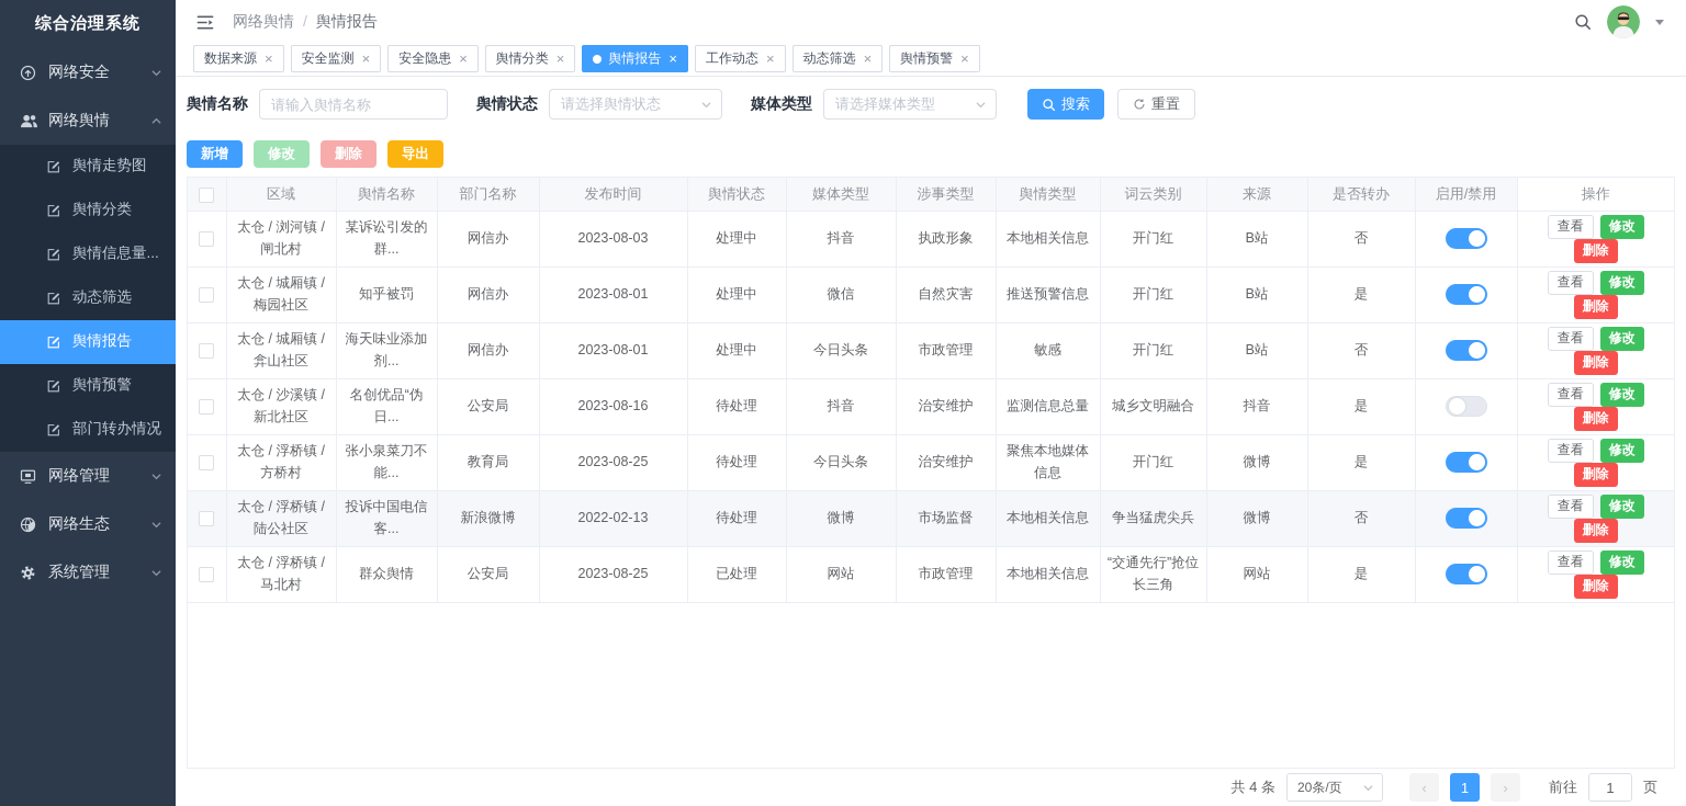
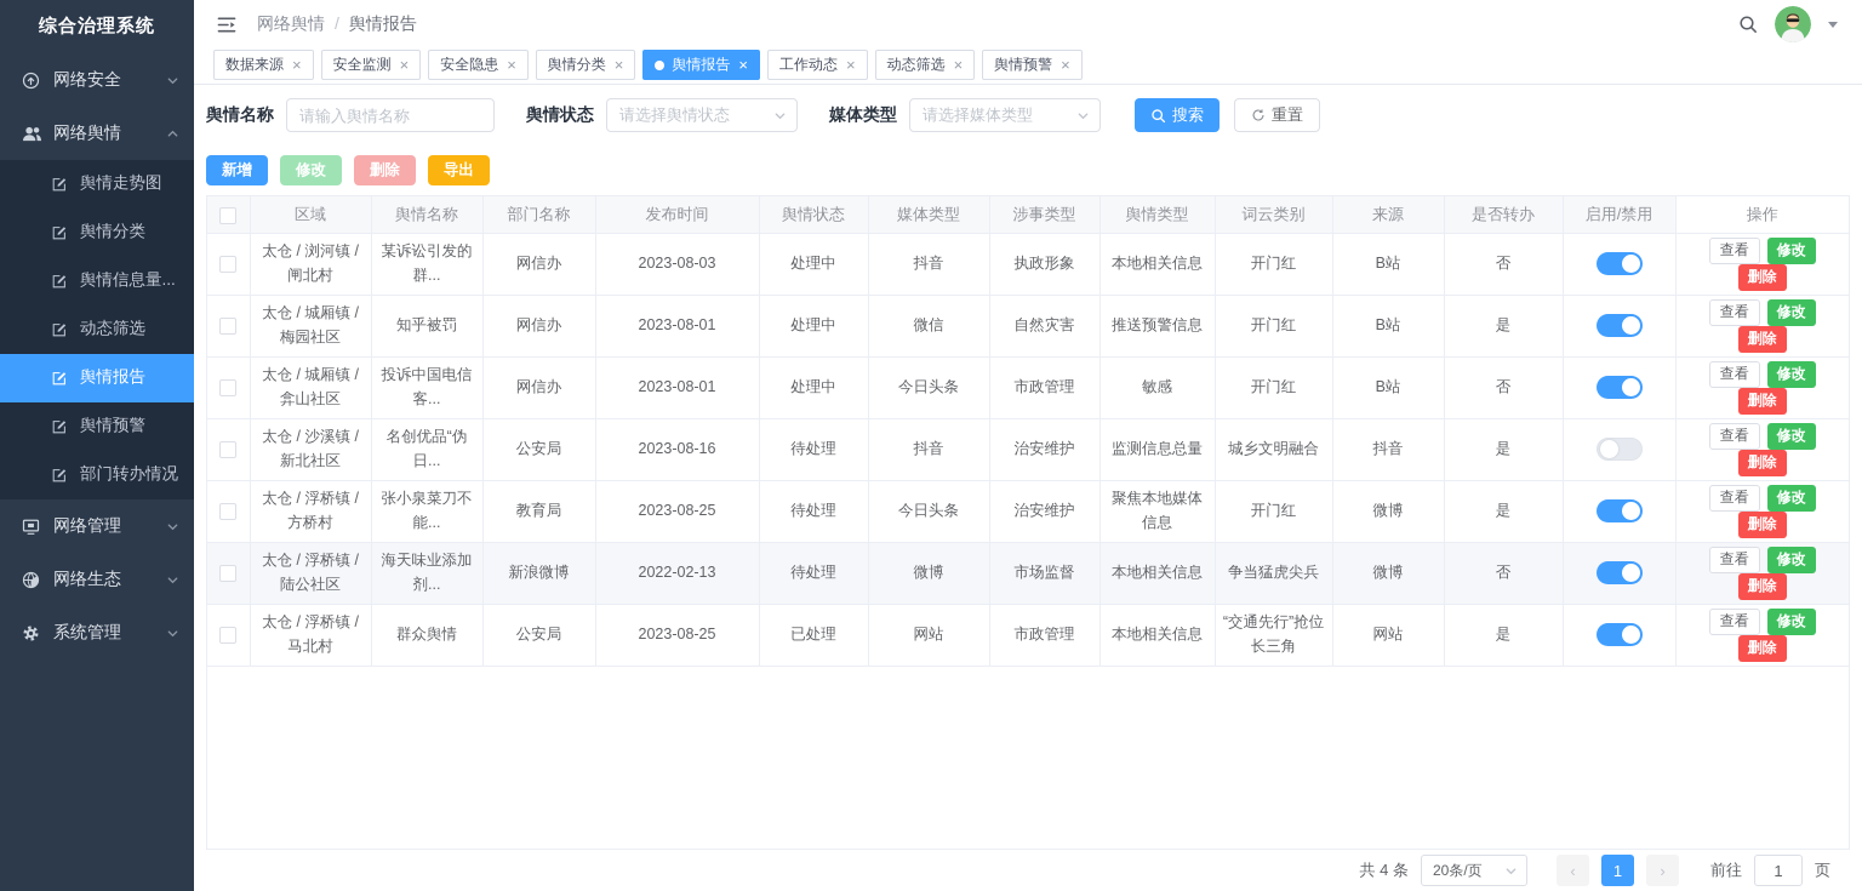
  综合治理系统
  网络安全
  网络舆情
  舆情走势图
  舆情分类
  舆情信息量...
  动态筛选
  舆情报告
  舆情预警
  部门转办情况
  网络管理
  网络生态
  系统管理
  网络舆情 / 舆情报告
  数据来源
  ×
  安全监测
  ×
  安全隐患
  ×
  舆情分类
  ×
  舆情报告
  ×
  工作动态
  ×
  动态筛选
  ×
  舆情预警
  ×
  舆情名称
  请输入舆情名称
  舆情状态
  请选择舆情状态
  媒体类型
  请选择媒体类型
  搜索
  重置
  新增
  修改
  删除
  导出
  	区域	舆情名称	部门名称	发布时间	舆情状态	媒体类型	涉事类型	舆情类型	词云类别	来源	是否转办	启用/禁用	操作
  	太仓 / 浏河镇 / 闸北村	某诉讼引发的群...	网信办	2023-08-03	处理中	抖音	执政形象	本地相关信息	开门红	B站	否		查看 修改删除
  	太仓 / 城厢镇 / 梅园社区	知乎被罚	网信办	2023-08-01	处理中	微信	自然灾害	推送预警信息	开门红	B站	是		查看 修改删除
- 	太仓 / 城厢镇 / 弇山社区	海天味业添加剂...	网信办	2023-08-01	处理中	今日头条	市政管理	敏感	开门红	B站	否		查看 修改删除
+ 	太仓 / 城厢镇 / 弇山社区	投诉中国电信客...	网信办	2023-08-01	处理中	今日头条	市政管理	敏感	开门红	B站	否		查看 修改删除
  	太仓 / 沙溪镇 / 新北社区	名创优品“伪日...	公安局	2023-08-16	待处理	抖音	治安维护	监测信息总量	城乡文明融合	抖音	是		查看 修改删除
  	太仓 / 浮桥镇 / 方桥村	张小泉菜刀不能...	教育局	2023-08-25	待处理	今日头条	治安维护	聚焦本地媒体信息	开门红	微博	是		查看 修改删除
- 	太仓 / 浮桥镇 / 陆公社区	投诉中国电信客...	新浪微博	2022-02-13	待处理	微博	市场监督	本地相关信息	争当猛虎尖兵	微博	否		查看 修改删除
+ 	太仓 / 浮桥镇 / 陆公社区	海天味业添加剂...	新浪微博	2022-02-13	待处理	微博	市场监督	本地相关信息	争当猛虎尖兵	微博	否		查看 修改删除
  	太仓 / 浮桥镇 / 马北村	群众舆情	公安局	2023-08-25	已处理	网站	市政管理	本地相关信息	“交通先行”抢位长三角	网站	是		查看 修改删除
  共 4 条
  20条/页
  ‹
  1
  ›
  前往
  1
  页
